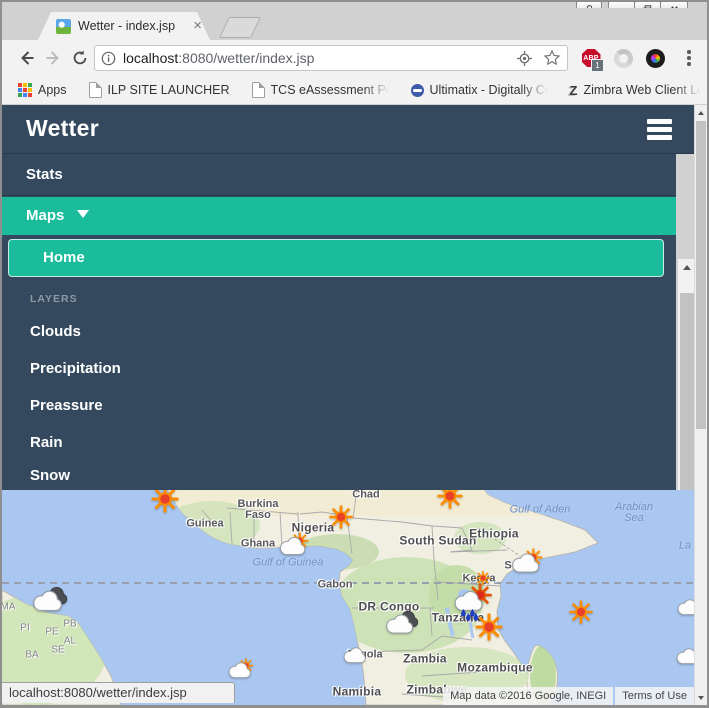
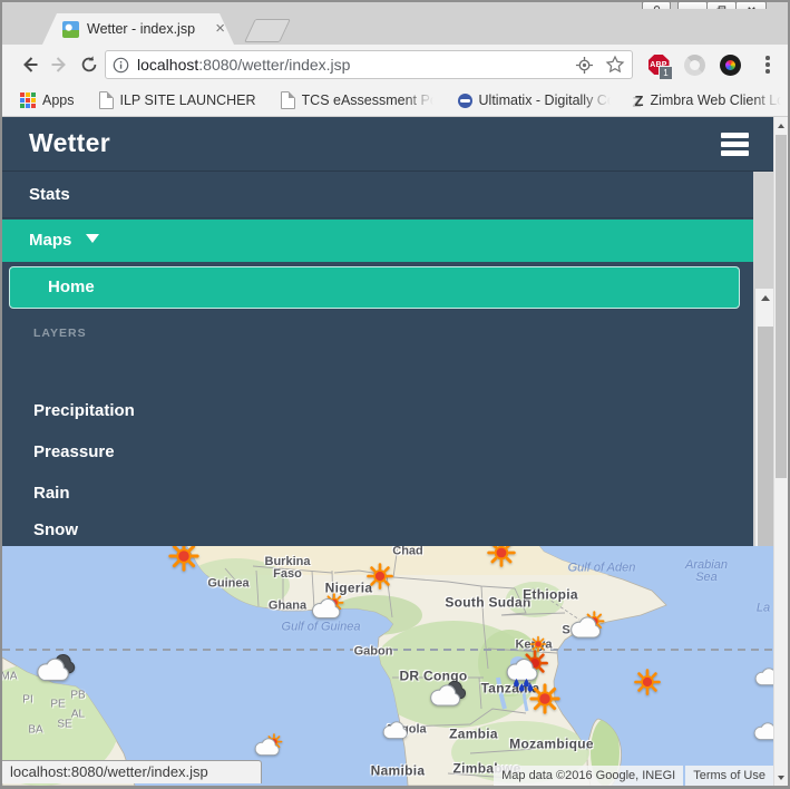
  Wetter - index.jsp
  ×
  localhost:8080/wetter/index.jsp
  1
  Apps
  ILP SITE LAUNCHER
  TCS eAssessment P
  Ultimatix - Digitally C
  Z
  Zimbra Web Client Lo
  Wetter
  Stats
  Maps
  Home
  LAYERS
- Clouds
  Precipitation
  Preassure
  Rain
  Snow
  Guinea
  Burkina
  Faso
  Ghana
  Nigeria
  Gulf of Guinea
  Gabon
  Chad
  South Sudan
  Ethiopia
  Gulf of Aden
  Arabian Sea
  S
  DR Congo
  La
  Zambia
  Mozambique
  Zimbabwe
  Namibia
  MA
  PI
  PE
  PB
  AL
  SE
  BA
  Map data ©2016 Google, INEGI
  Terms of Use
  localhost:8080/wetter/index.jsp
